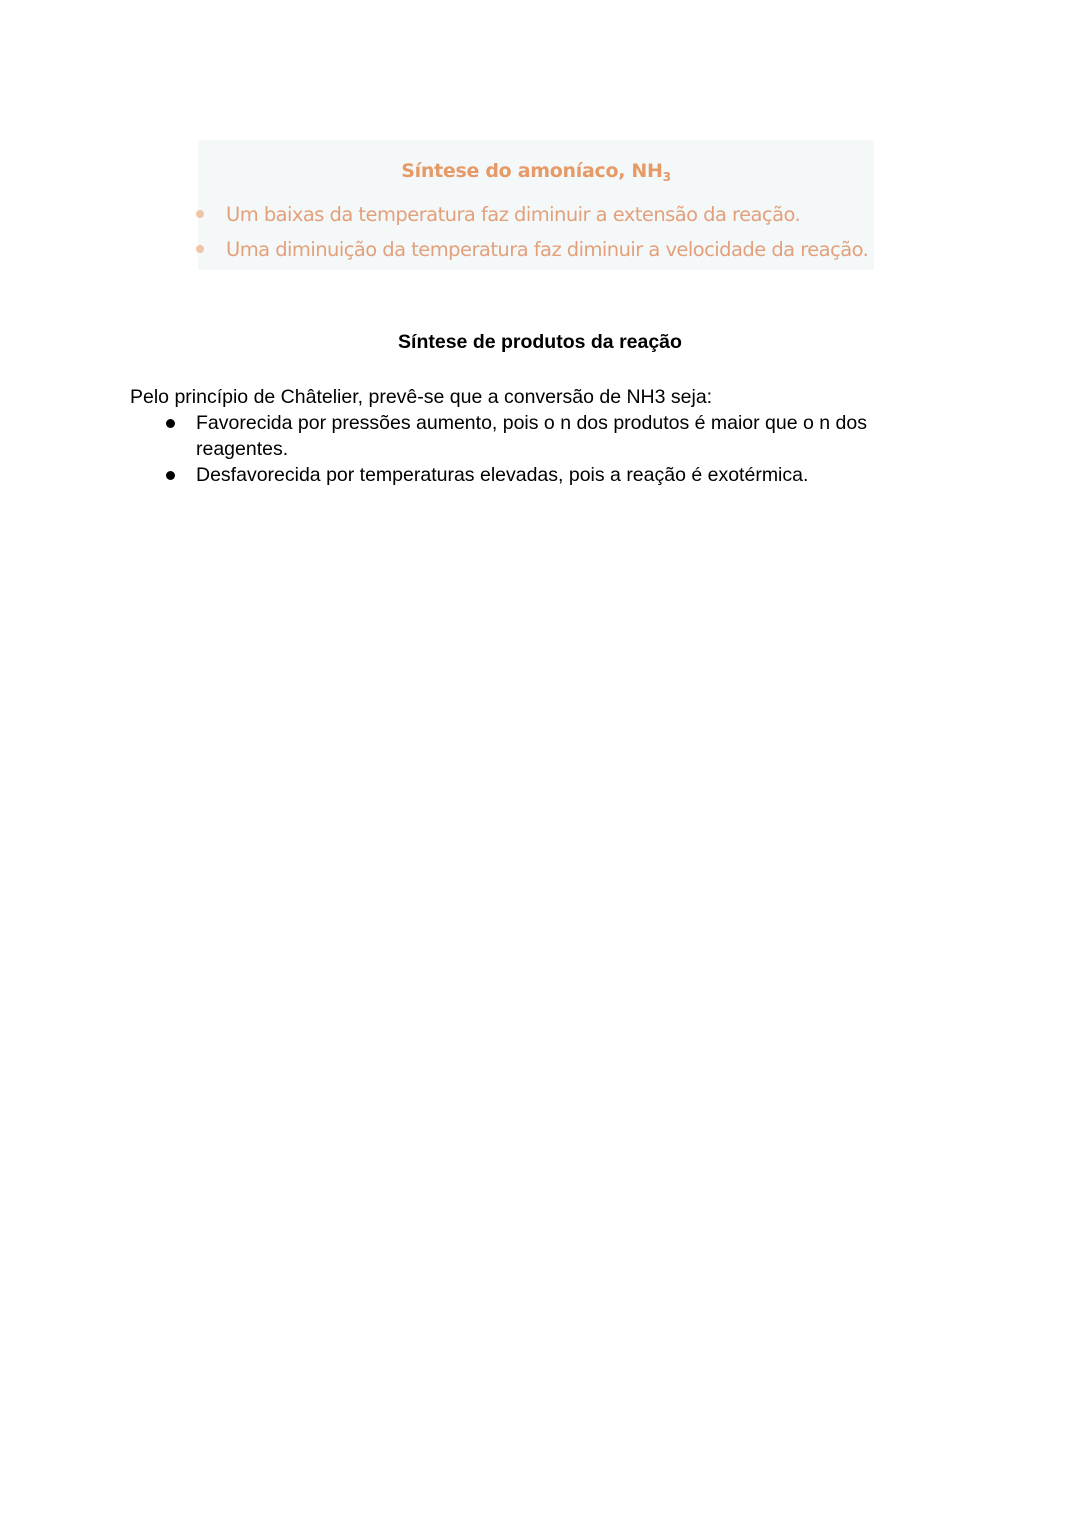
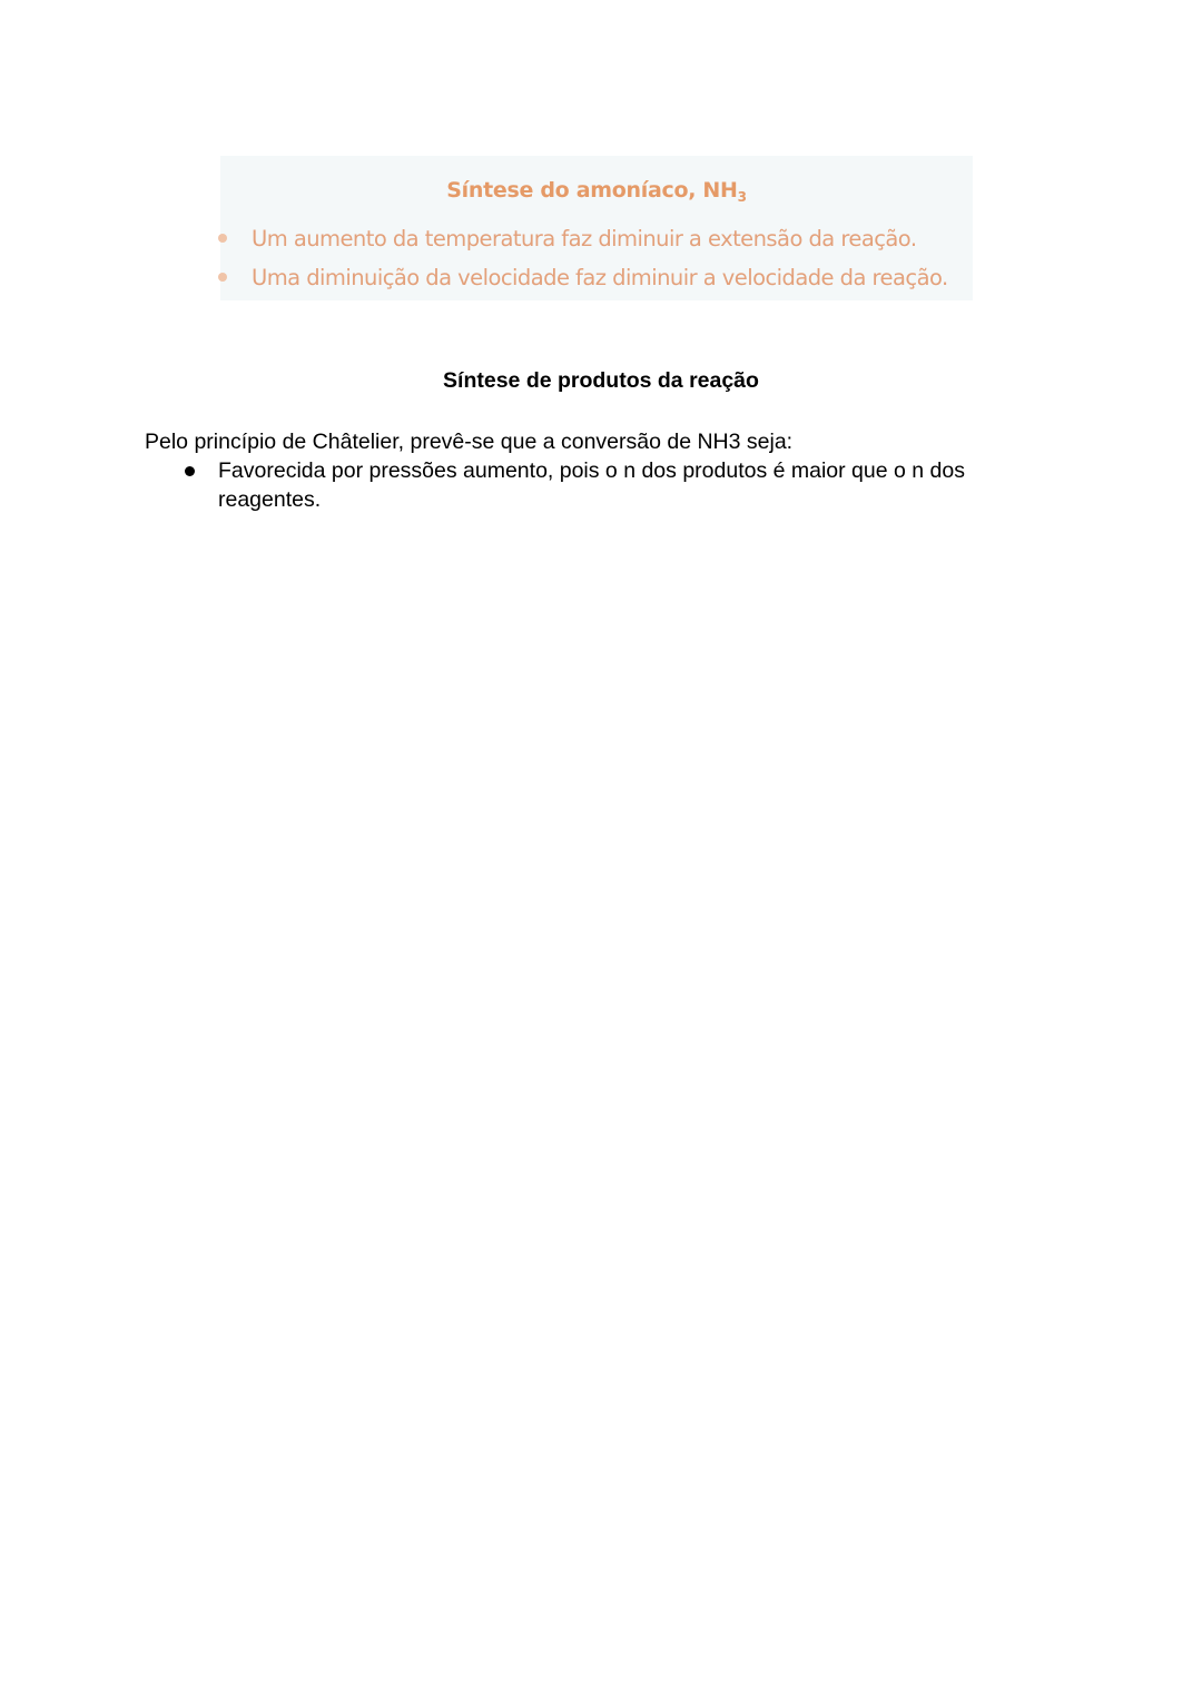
  Síntese do amoníaco, NH3
- Um baixas da temperatura faz diminuir a extensão da reação.
+ Um aumento da temperatura faz diminuir a extensão da reação.
- Uma diminuição da temperatura faz diminuir a velocidade da reação.
+ Uma diminuição da velocidade faz diminuir a velocidade da reação.
  Síntese de produtos da reação
  Pelo princípio de Châtelier, prevê-se que a conversão de NH3 seja:
  Favorecida por pressões aumento, pois o n dos produtos é maior que o n dos reagentes.
- Desfavorecida por temperaturas elevadas, pois a reação é exotérmica.
